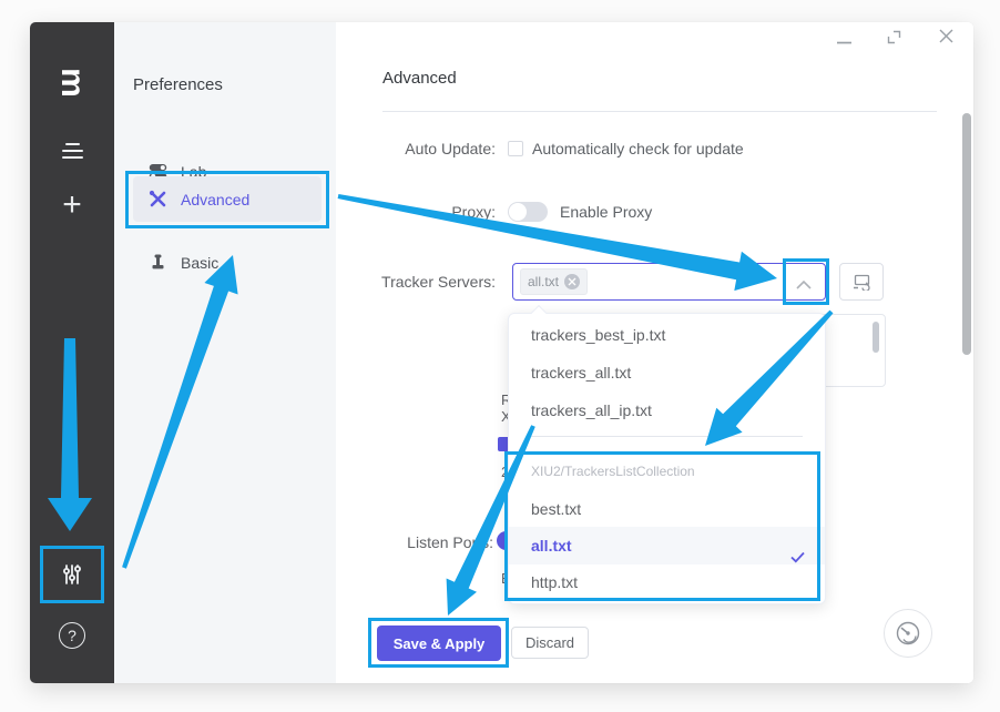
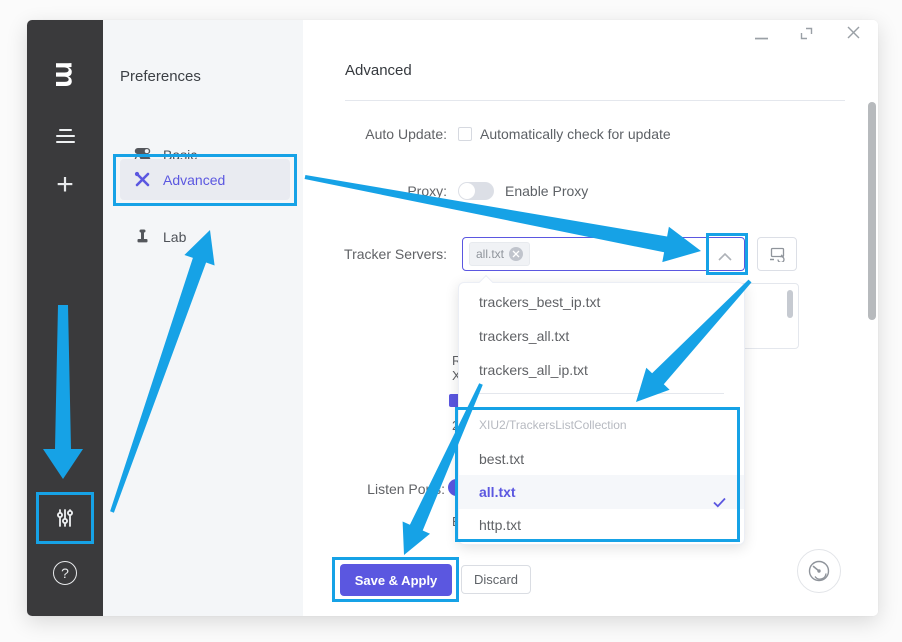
  +
  ?
  Preferences
- Lab
+ Basic
  Advanced
- Basic
+ Lab
  Advanced
  Auto Update:
  Automatically check for update
  Proxy:
  Enable Proxy
  Tracker Servers:
  all.txt
  R
  X
  2
  E
  Listen Po:
  trackers_best_ip.txt
  trackers_all.txt
  trackers_all_ip.txt
  XIU2/TrackersListCollection
  best.txt
  all.txt
  http.txt
  Save & Apply
  Discard
